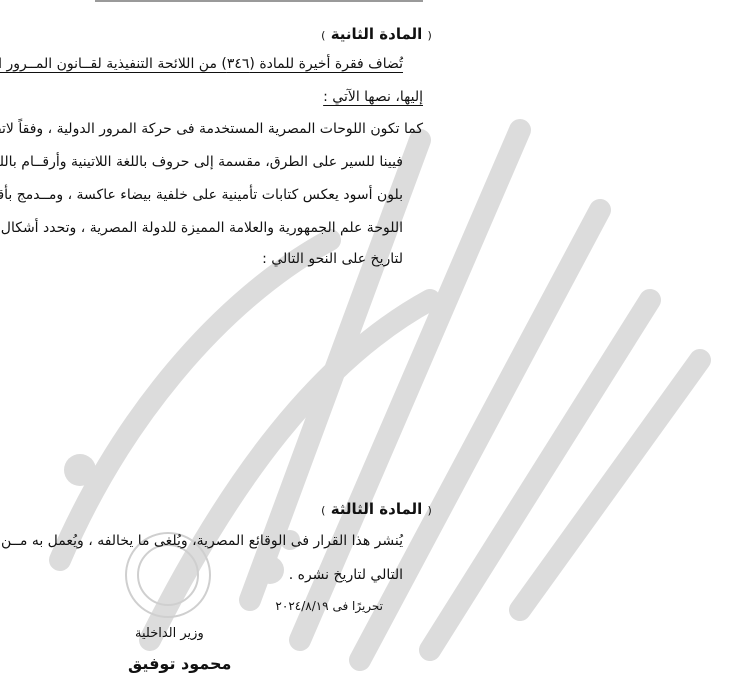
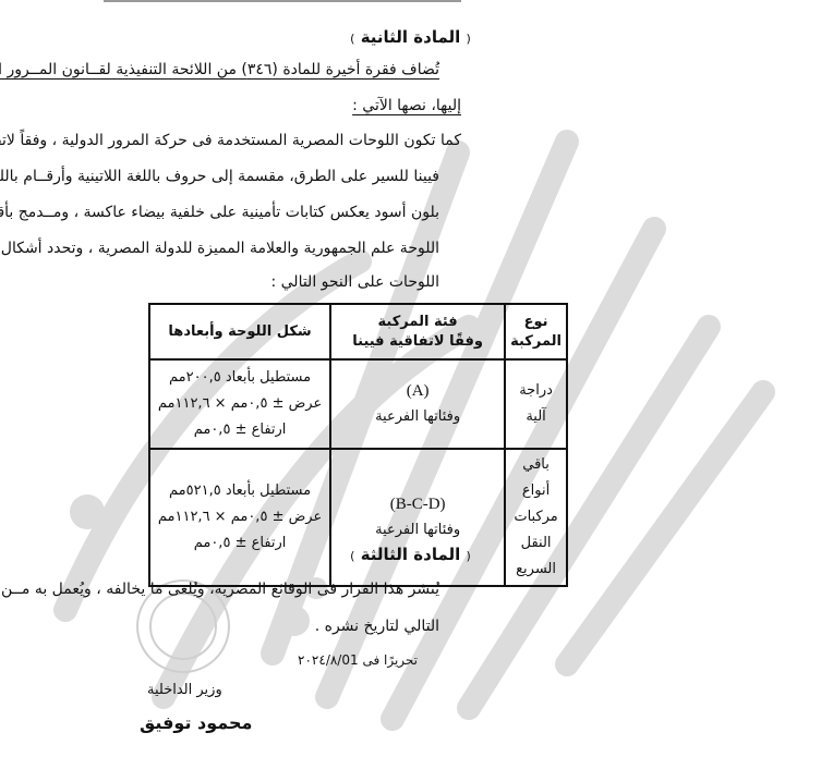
  ( المادة الثانية )
  تُضاف فقرة أخيرة للمادة (٣٤٦) من اللائحة التنفيذية لقــانون المــرور ا
  إليها، نصها الآتي :
  كما تكون اللوحات المصرية المستخدمة فى حركة المرور الدولية ، وفقاً لات
  فيينا للسير على الطرق، مقسمة إلى حروف باللغة اللاتينية وأرقــام بالل
  بلون أسود يعكس كتابات تأمينية على خلفية بيضاء عاكسة ، ومــدمج بأق
  اللوحة علم الجمهورية والعلامة المميزة للدولة المصرية ، وتحدد أشكال
- لتاريخ على النحو التالي :
+ اللوحات على النحو التالي :
+ نوع المركبة	فئة المركبة وفقًا لاتفاقية فيينا	شكل اللوحة وأبعادها
+ دراجة آلية	(A) وفئاتها الفرعية	مستطيل بأبعاد ٢٠٠,٥مم عرض ± ٠,٥مم × ١١٢,٦مم ارتفاع ± ٠,٥مم
+ باقي أنواع مركبات النقل السريع	(B-C-D) وفئاتها الفرعية	مستطيل بأبعاد ٥٢١,٥مم عرض ± ٠,٥مم × ١١٢,٦مم ارتفاع ± ٠,٥مم
  ( المادة الثالثة )
  يُنشر هذا القرار فى الوقائع المصرية، ويُلغى ما يخالفه ، ويُعمل به مــن
  التالي لتاريخ نشره .
- تحريرًا فى ٢٠٢٤/٨/١٩
+ تحريرًا فى ٢٠٢٤/٨/01
  وزير الداخلية
  محمود توفيق
